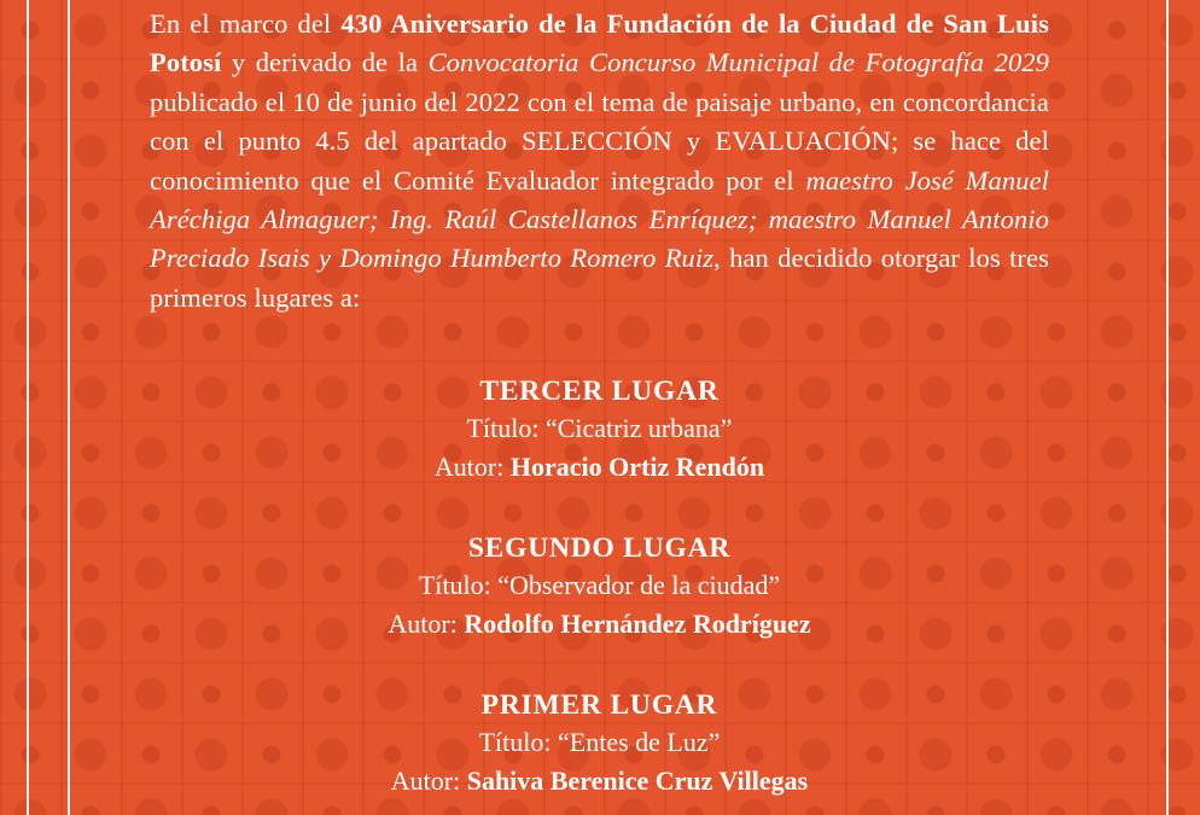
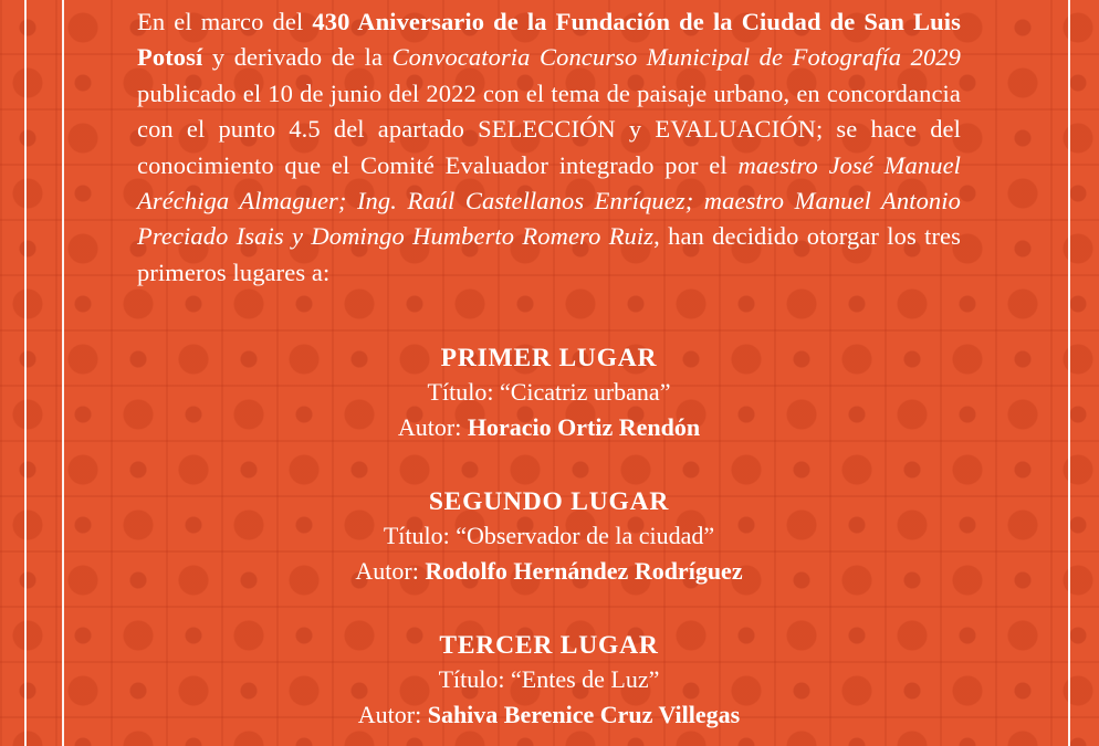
  En el marco del 430 Aniversario de la Fundación de la Ciudad de San Luis Potosí y derivado de la Convocatoria Concurso Municipal de Fotografía 2029 publicado el 10 de junio del 2022 con el tema de paisaje urbano, en concordancia con el punto 4.5 del apartado SELECCIÓN y EVALUACIÓN; se hace del conocimiento que el Comité Evaluador integrado por el maestro José Manuel Aréchiga Almaguer; Ing. Raúl Castellanos Enríquez; maestro Manuel Antonio Preciado Isais y Domingo Humberto Romero Ruiz, han decidido otorgar los tres primeros lugares a:
- TERCER LUGAR
+ PRIMER LUGAR
  Título: “Cicatriz urbana”
  Autor: Horacio Ortiz Rendón
  SEGUNDO LUGAR
  Título: “Observador de la ciudad”
  Autor: Rodolfo Hernández Rodríguez
- PRIMER LUGAR
+ TERCER LUGAR
  Título: “Entes de Luz”
  Autor: Sahiva Berenice Cruz Villegas
